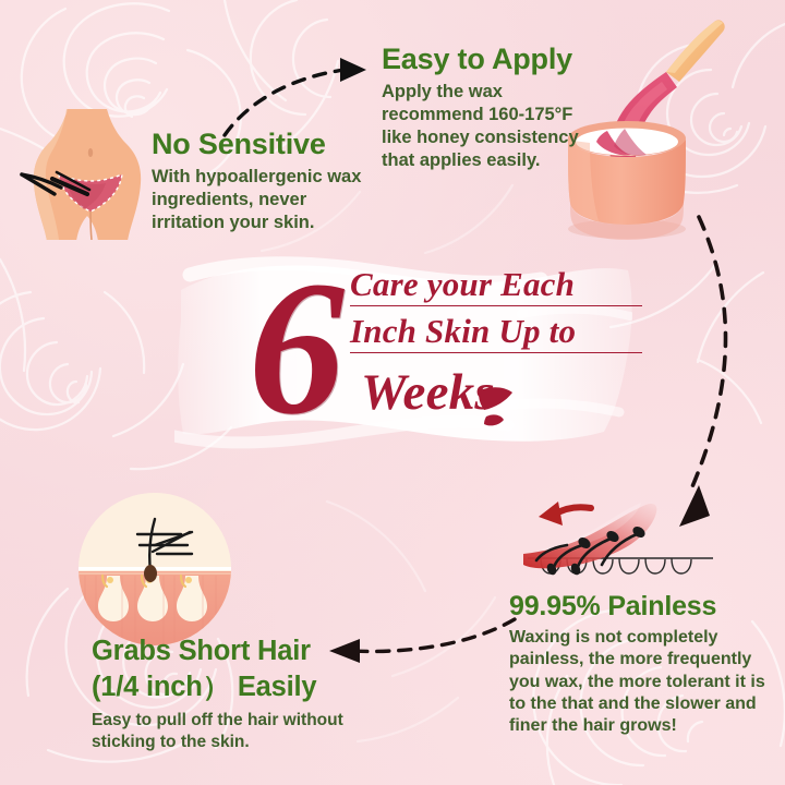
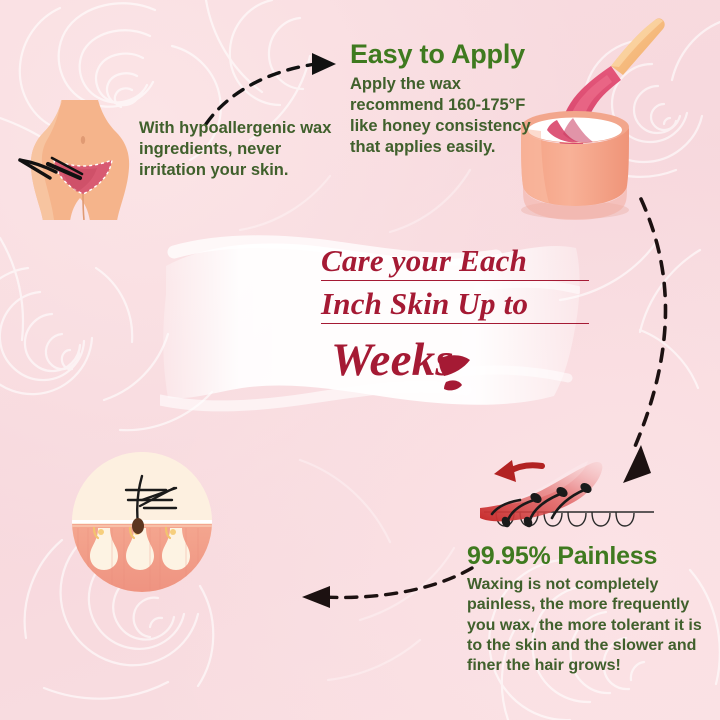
- No Sensitive
  With hypoallergenic wax ingredients, never irritation your skin.
  Easy to Apply
  Apply the wax recommend 160-175°F like honey consistency that applies easily.
  99.95% Painless
- Waxing is not completely painless, the more frequently you wax, the more tolerant it is to the that and the slower and finer the hair grows!
+ Waxing is not completely painless, the more frequently you wax, the more tolerant it is to the skin and the slower and finer the hair grows!
- Grabs Short Hair
- (1/4 inch） Easily
- Easy to pull off the hair without sticking to the skin.
- 6
  Care your Each
  Inch Skin Up to
  Week
